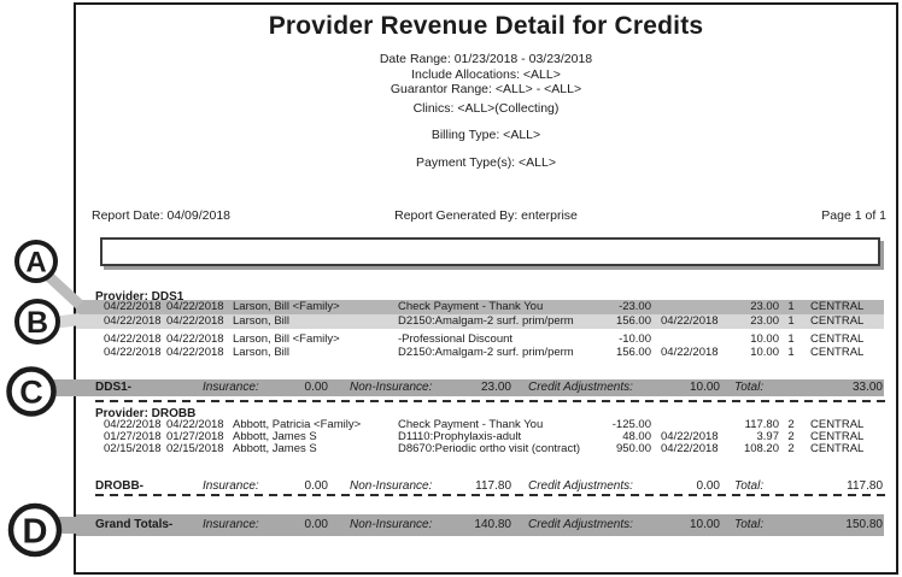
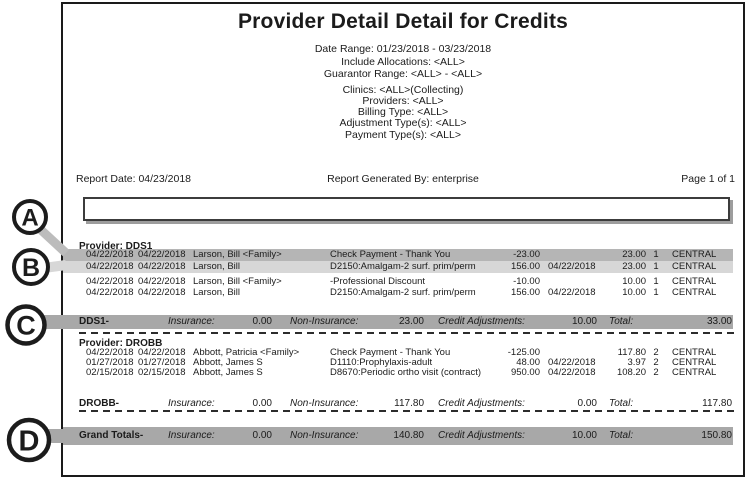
- Provider Revenue Detail for Credits
+ Provider Detail Detail for Credits
  Date Range: 01/23/2018 - 03/23/2018
  Include Allocations: <ALL>
  Guarantor Range: <ALL> - <ALL>
  Clinics: <ALL>(Collecting)
+ Providers: <ALL>
  Billing Type: <ALL>
+ Adjustment Type(s): <ALL>
  Payment Type(s): <ALL>
- Report Date: 04/09/2018
+ Report Date: 04/23/2018
  Report Generated By: enterprise
  Page 1 of 1
  Provider: DDS1
  04/22/2018
  04/22/2018
  Larson, Bill <Family>
  Check Payment - Thank You
  -23.00
  23.00
  1
  CENTRAL
  04/22/2018
  04/22/2018
  Larson, Bill
  D2150:Amalgam-2 surf. prim/perm
  156.00
  04/22/2018
  23.00
  1
  CENTRAL
  04/22/2018
  04/22/2018
  Larson, Bill <Family>
  -Professional Discount
  -10.00
  10.00
  1
  CENTRAL
  04/22/2018
  04/22/2018
  Larson, Bill
  D2150:Amalgam-2 surf. prim/perm
  156.00
  04/22/2018
  10.00
  1
  CENTRAL
  DDS1-
  Insurance:
  0.00
  Non-Insurance:
  23.00
  Credit Adjustments:
  10.00
  Total:
  33.00
  Provider: DROBB
  04/22/2018
  04/22/2018
  Abbott, Patricia <Family>
  Check Payment - Thank You
  -125.00
  117.80
  2
  CENTRAL
  01/27/2018
  01/27/2018
  Abbott, James S
  D1110:Prophylaxis-adult
  48.00
  04/22/2018
  3.97
  2
  CENTRAL
  02/15/2018
  02/15/2018
  Abbott, James S
  D8670:Periodic ortho visit (contract)
  950.00
  04/22/2018
  108.20
  2
  CENTRAL
  DROBB-
  Insurance:
  0.00
  Non-Insurance:
  117.80
  Credit Adjustments:
  0.00
  Total:
  117.80
  Grand Totals-
  Insurance:
  0.00
  Non-Insurance:
  140.80
  Credit Adjustments:
  10.00
  Total:
  150.80
  A
  B
  C
  D
